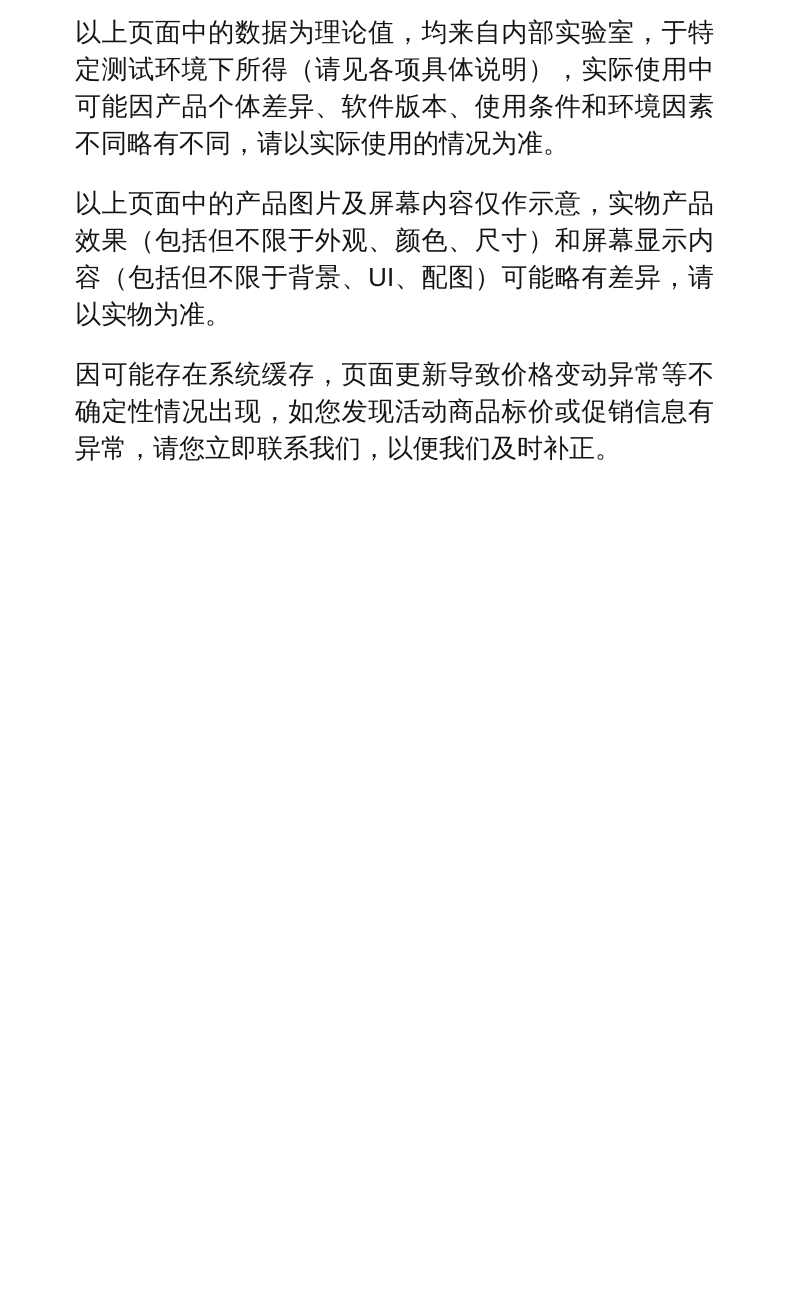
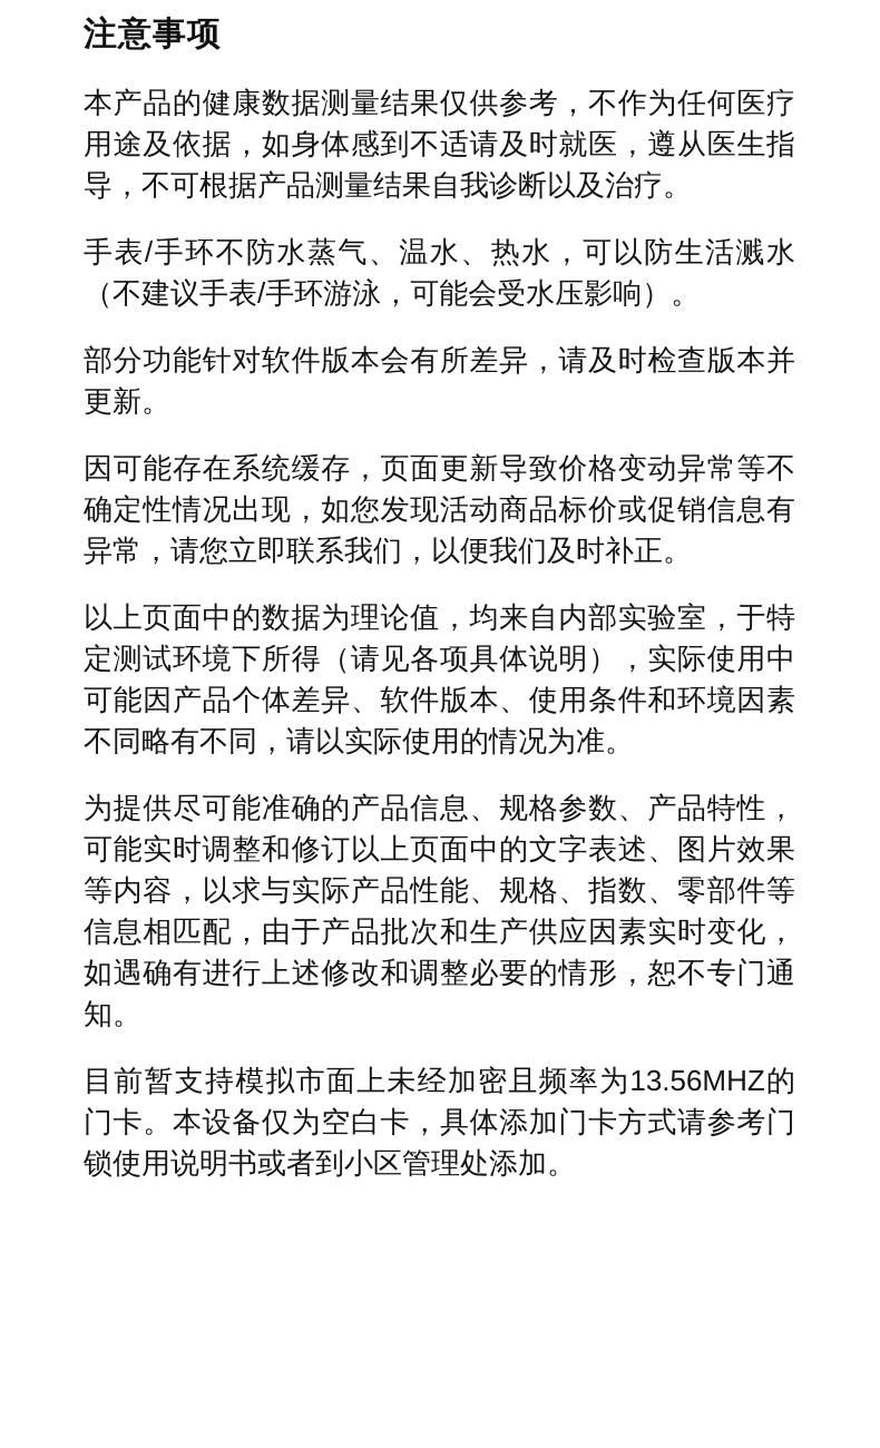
+ 注意事项
+ 本产品的健康数据测量结果仅供参考，不作为任何医疗用途及依据，如身体感到不适请及时就医，遵从医生指导，不可根据产品测量结果自我诊断以及治疗。
+ 手表/手环不防水蒸气、温水、热水，可以防生活溅水（不建议手表/手环游泳，可能会受水压影响）。
+ 部分功能针对软件版本会有所差异，请及时检查版本并更新。
- 以上页面中的数据为理论值，均来自内部实验室，于特定测试环境下所得（请见各项具体说明），实际使用中可能因产品个体差异、软件版本、使用条件和环境因素不同略有不同，请以实际使用的情况为准。
+ 因可能存在系统缓存，页面更新导致价格变动异常等不确定性情况出现，如您发现活动商品标价或促销信息有异常，请您立即联系我们，以便我们及时补正。
- 以上页面中的产品图片及屏幕内容仅作示意，实物产品效果（包括但不限于外观、颜色、尺寸）和屏幕显示内容（包括但不限于背景、UI、配图）可能略有差异，请以实物为准。
- 因可能存在系统缓存，页面更新导致价格变动异常等不确定性情况出现，如您发现活动商品标价或促销信息有异常，请您立即联系我们，以便我们及时补正。
+ 以上页面中的数据为理论值，均来自内部实验室，于特定测试环境下所得（请见各项具体说明），实际使用中可能因产品个体差异、软件版本、使用条件和环境因素不同略有不同，请以实际使用的情况为准。
+ 为提供尽可能准确的产品信息、规格参数、产品特性，可能实时调整和修订以上页面中的文字表述、图片效果等内容，以求与实际产品性能、规格、指数、零部件等信息相匹配，由于产品批次和生产供应因素实时变化，如遇确有进行上述修改和调整必要的情形，恕不专门通知。
+ 目前暂支持模拟市面上未经加密且频率为13.56MHZ的门卡。本设备仅为空白卡，具体添加门卡方式请参考门锁使用说明书或者到小区管理处添加。
